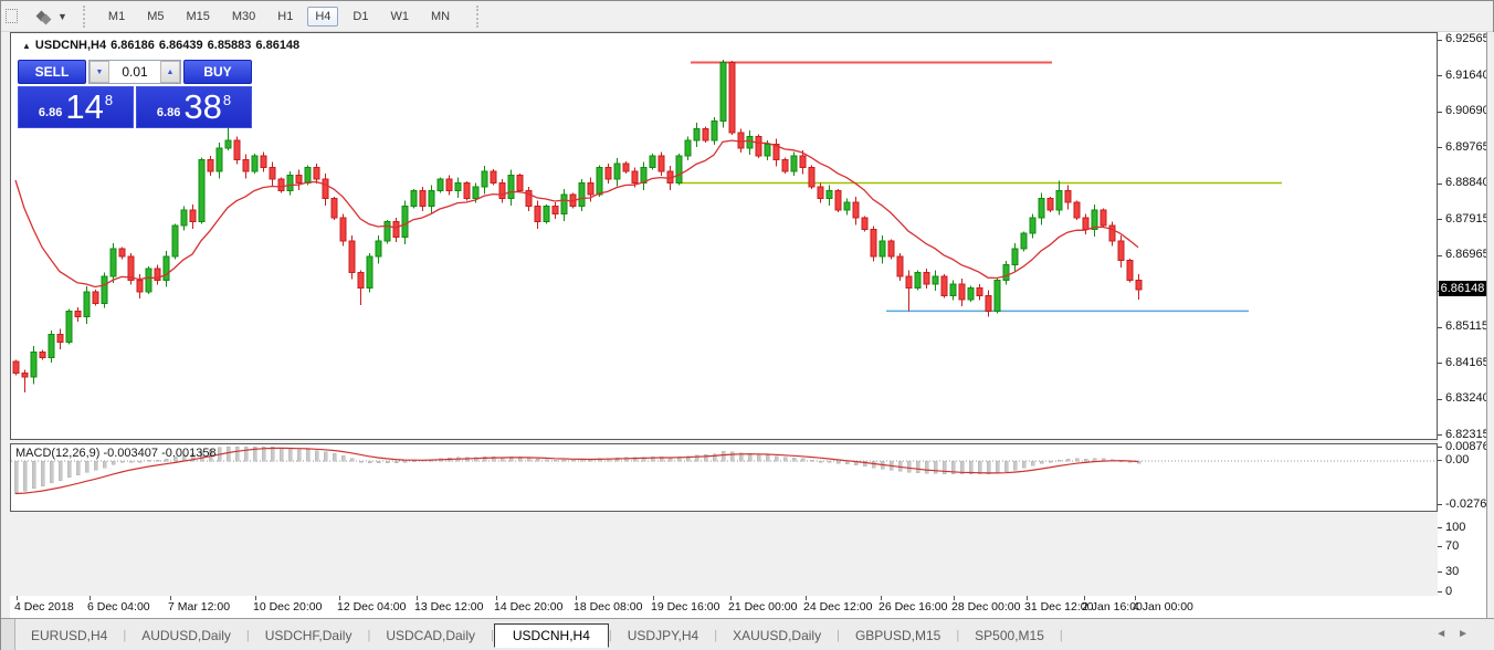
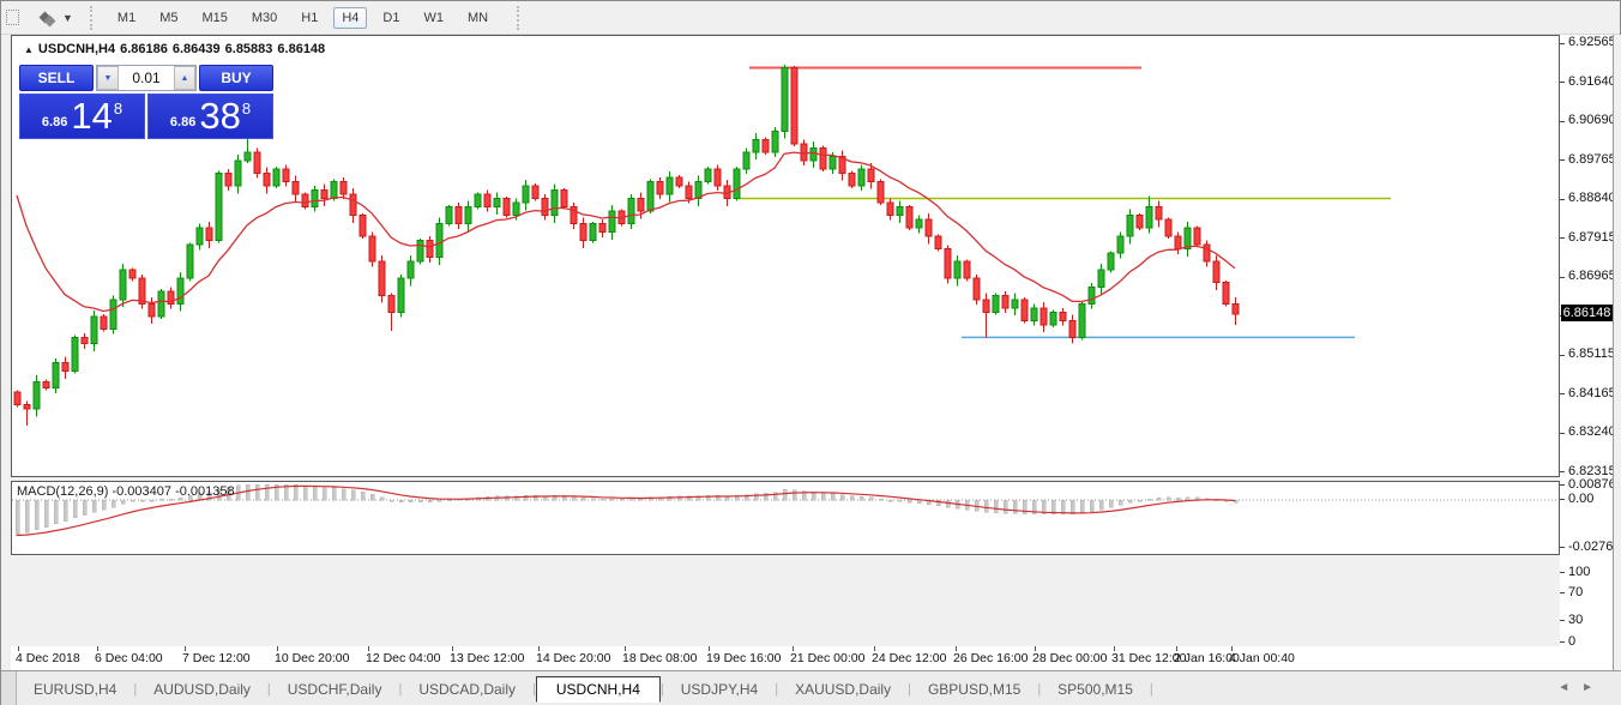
  ▼
  M1 M5 M15 M30 H1 H4 D1 W1 MN
  ▲ USDCNH,H4 6.86186 6.86439 6.85883 6.86148
  SELL
  0.01
  BUY
  6.86
  14
  8
  6.86
  38
  8
  MACD(12,26,9) -0.003407 -0.001358
  6.9256
  6.9164
  6.9069
  6.8976
  6.8884
  6.8791
  6.8696
  6.85115
  6.8416
  6.8324
  6.8231
  6.86148
  0.0087
  0.00
  -0.0276
  100
  70
  30
  0
  4 Dec 2018
  6 Dec 04:00
- 7 Mar 12:00
+ 7 Dec 12:00
  10 Dec 20:00
  12 Dec 04:00
  13 Dec 12:00
  14 Dec 20:00
  18 Dec 08:00
  19 Dec 16:00
  21 Dec 00:00
  24 Dec 12:00
  26 Dec 16:00
  28 Dec 00:00
  31 Dec 12:00
  2 Jan 16:00
- 4 Jan 00:00
+ 4 Jan 00:40
  EURUSD,H4
  |
  AUDUSD,Daily
  |
  USDCHF,Daily
  |
  USDCAD,Daily
  |
  USDCNH,H4
  |
  USDJPY,H4
  |
  XAUUSD,Daily
  |
  GBPUSD,M15
  |
  SP500,M15
  |
  ◄►
